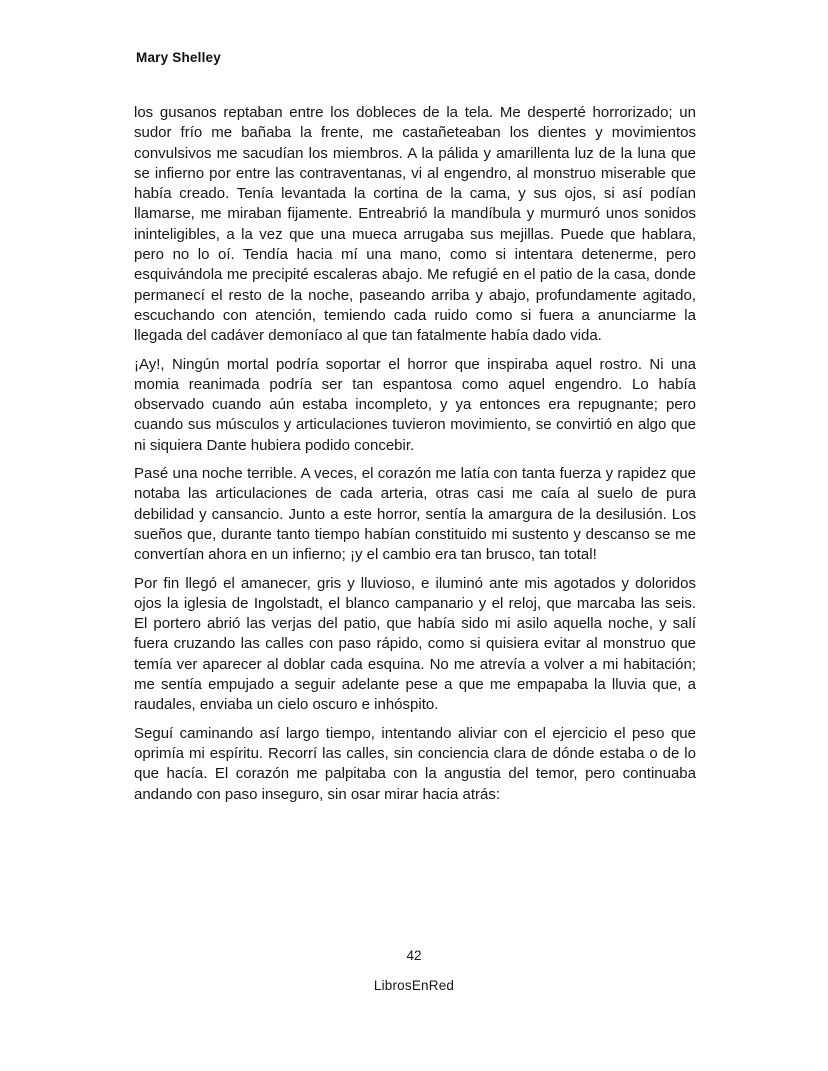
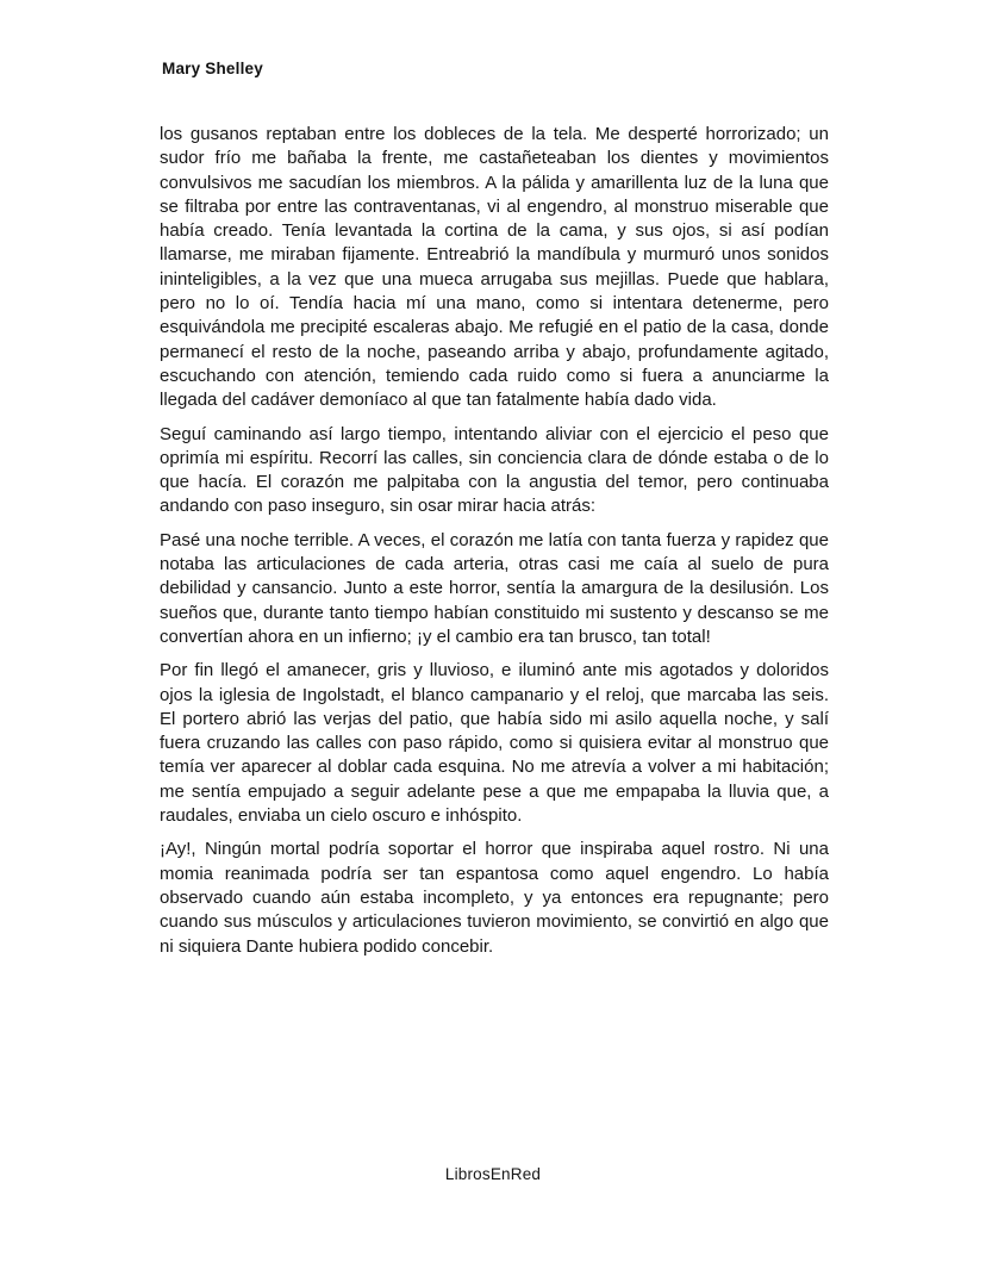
  Mary Shelley
- los gusanos reptaban entre los dobleces de la tela. Me desperté horrorizado; un sudor frío me bañaba la frente, me castañeteaban los dientes y movimientos convulsivos me sacudían los miembros. A la pálida y amarillenta luz de la luna que se infierno por entre las contraventanas, vi al engendro, al monstruo miserable que había creado. Tenía levantada la cortina de la cama, y sus ojos, si así podían llamarse, me miraban fijamente. Entreabrió la mandíbula y murmuró unos sonidos ininteligibles, a la vez que una mueca arrugaba sus mejillas. Puede que hablara, pero no lo oí. Tendía hacia mí una mano, como si intentara detenerme, pero esquivándola me precipité escaleras abajo. Me refugié en el patio de la casa, donde permanecí el resto de la noche, paseando arriba y abajo, profundamente agitado, escuchando con atención, temiendo cada ruido como si fuera a anunciarme la llegada del cadáver demoníaco al que tan fatalmente había dado vida.
+ los gusanos reptaban entre los dobleces de la tela. Me desperté horrorizado; un sudor frío me bañaba la frente, me castañeteaban los dientes y movimientos convulsivos me sacudían los miembros. A la pálida y amarillenta luz de la luna que se filtraba por entre las contraventanas, vi al engendro, al monstruo miserable que había creado. Tenía levantada la cortina de la cama, y sus ojos, si así podían llamarse, me miraban fijamente. Entreabrió la mandíbula y murmuró unos sonidos ininteligibles, a la vez que una mueca arrugaba sus mejillas. Puede que hablara, pero no lo oí. Tendía hacia mí una mano, como si intentara detenerme, pero esquivándola me precipité escaleras abajo. Me refugié en el patio de la casa, donde permanecí el resto de la noche, paseando arriba y abajo, profundamente agitado, escuchando con atención, temiendo cada ruido como si fuera a anunciarme la llegada del cadáver demoníaco al que tan fatalmente había dado vida.
- ¡Ay!, Ningún mortal podría soportar el horror que inspiraba aquel rostro. Ni una momia reanimada podría ser tan espantosa como aquel engendro. Lo había observado cuando aún estaba incompleto, y ya entonces era repugnante; pero cuando sus músculos y articulaciones tuvieron movimiento, se convirtió en algo que ni siquiera Dante hubiera podido concebir.
+ Seguí caminando así largo tiempo, intentando aliviar con el ejercicio el peso que oprimía mi espíritu. Recorrí las calles, sin conciencia clara de dónde estaba o de lo que hacía. El corazón me palpitaba con la angustia del temor, pero continuaba andando con paso inseguro, sin osar mirar hacia atrás:
  Pasé una noche terrible. A veces, el corazón me latía con tanta fuerza y rapidez que notaba las articulaciones de cada arteria, otras casi me caía al suelo de pura debilidad y cansancio. Junto a este horror, sentía la amargura de la desilusión. Los sueños que, durante tanto tiempo habían constituido mi sustento y descanso se me convertían ahora en un infierno; ¡y el cambio era tan brusco, tan total!
  Por fin llegó el amanecer, gris y lluvioso, e iluminó ante mis agotados y doloridos ojos la iglesia de Ingolstadt, el blanco campanario y el reloj, que marcaba las seis. El portero abrió las verjas del patio, que había sido mi asilo aquella noche, y salí fuera cruzando las calles con paso rápido, como si quisiera evitar al monstruo que temía ver aparecer al doblar cada esquina. No me atrevía a volver a mi habitación; me sentía empujado a seguir adelante pese a que me empapaba la lluvia que, a raudales, enviaba un cielo oscuro e inhóspito.
- Seguí caminando así largo tiempo, intentando aliviar con el ejercicio el peso que oprimía mi espíritu. Recorrí las calles, sin conciencia clara de dónde estaba o de lo que hacía. El corazón me palpitaba con la angustia del temor, pero continuaba andando con paso inseguro, sin osar mirar hacia atrás:
+ ¡Ay!, Ningún mortal podría soportar el horror que inspiraba aquel rostro. Ni una momia reanimada podría ser tan espantosa como aquel engendro. Lo había observado cuando aún estaba incompleto, y ya entonces era repugnante; pero cuando sus músculos y articulaciones tuvieron movimiento, se convirtió en algo que ni siquiera Dante hubiera podido concebir.
- 42
  LibrosEnRed
